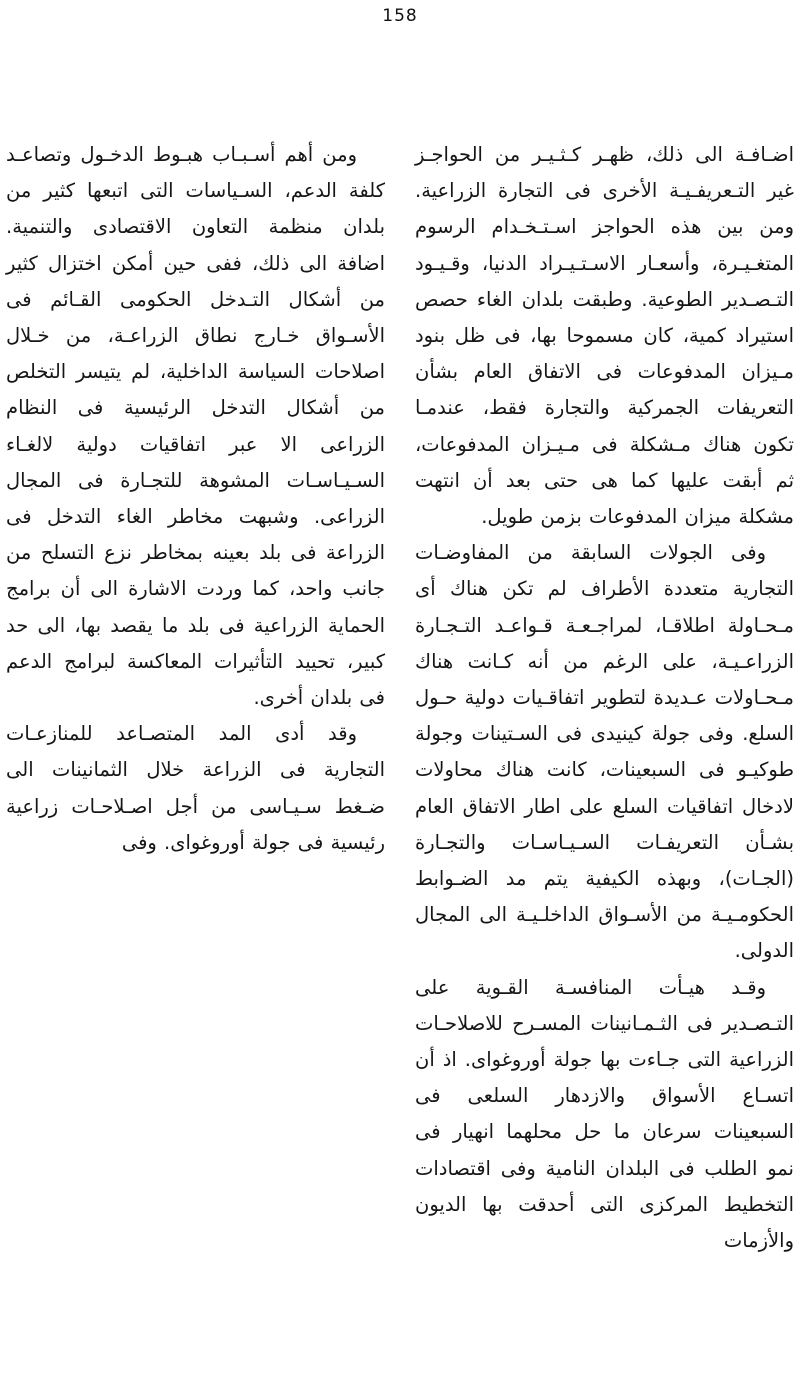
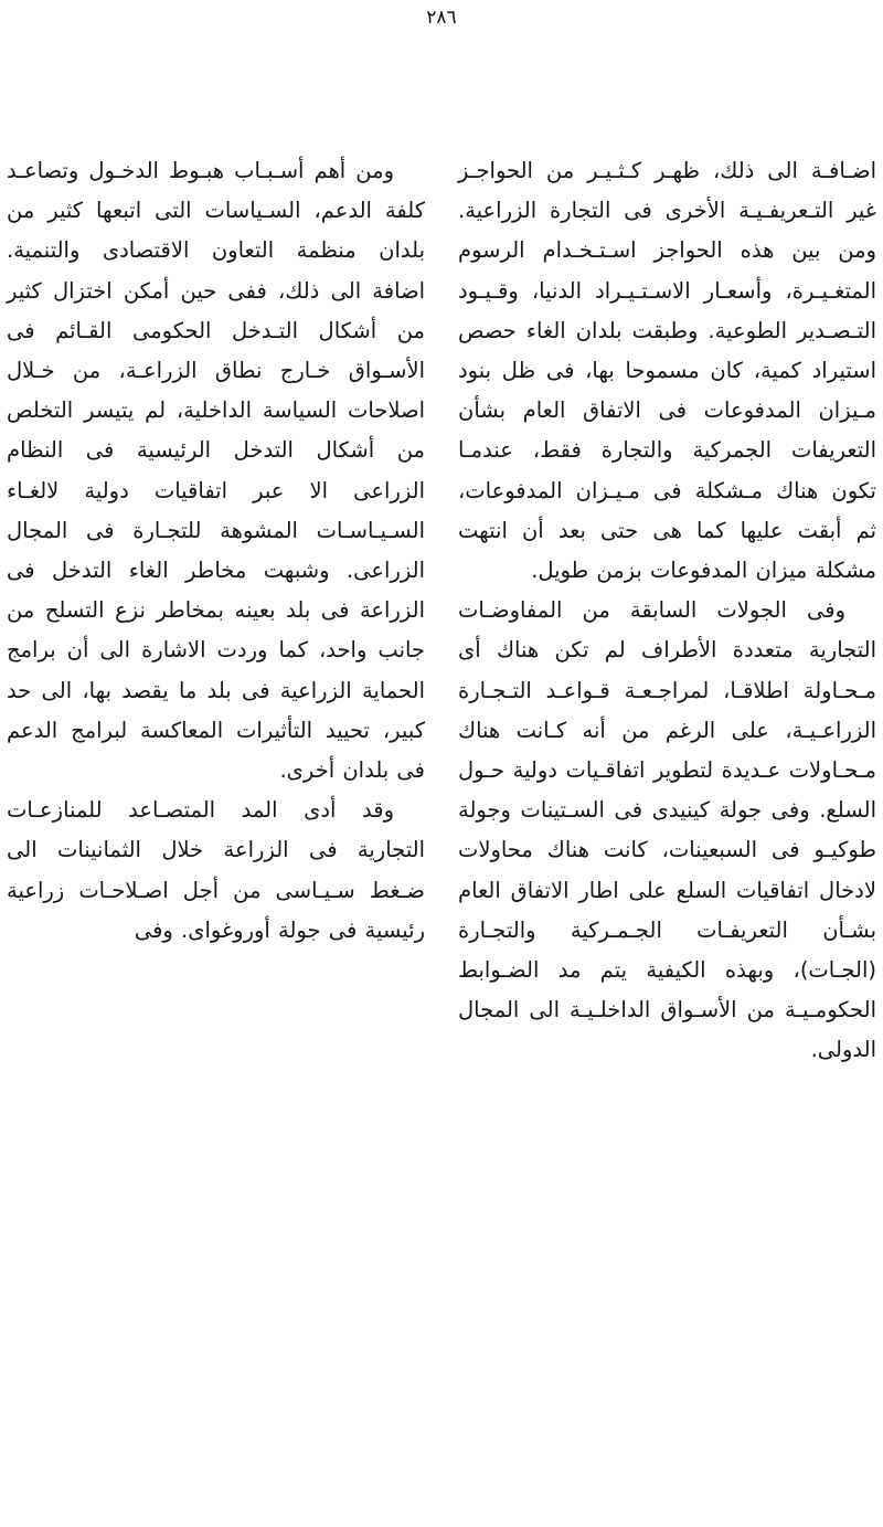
- 158
+ ٢٨٦
  اضـافـة الى ذلك، ظهـر كـثـيـر من الحواجـز غير التـعريفـيـة الأخرى فى التجارة الزراعية. ومن بين هذه الحواجز اسـتـخـدام الرسوم المتغـيـرة، وأسعـار الاسـتـيـراد الدنيا، وقـيـود التـصـدير الطوعية. وطبقت بلدان الغاء حصص استيراد كمية، كان مسموحا بها، فى ظل بنود مـيزان المدفوعات فى الاتفاق العام بشأن التعريفات الجمركية والتجارة فقط، عندمـا تكون هناك مـشكلة فى مـيـزان المدفوعات، ثم أبقت عليها كما هى حتى بعد أن انتهت مشكلة ميزان المدفوعات بزمن طويل.
- وفى الجولات السابقة من المفاوضـات التجارية متعددة الأطراف لم تكن هناك أى مـحـاولة اطلاقـا، لمراجـعـة قـواعـد التـجـارة الزراعـيـة، على الرغم من أنه كـانت هناك مـحـاولات عـديدة لتطوير اتفاقـيات دولية حـول السلع. وفى جولة كينيدى فى السـتينات وجولة طوكيـو فى السبعينات، كانت هناك محاولات لادخال اتفاقيات السلع على اطار الاتفاق العام بشـأن التعريفـات السـيـاسـات والتجـارة (الجـات)، وبهذه الكيفية يتم مد الضـوابط الحكومـيـة من الأسـواق الداخلـيـة الى المجال الدولى.
+ وفى الجولات السابقة من المفاوضـات التجارية متعددة الأطراف لم تكن هناك أى مـحـاولة اطلاقـا، لمراجـعـة قـواعـد التـجـارة الزراعـيـة، على الرغم من أنه كـانت هناك مـحـاولات عـديدة لتطوير اتفاقـيات دولية حـول السلع. وفى جولة كينيدى فى السـتينات وجولة طوكيـو فى السبعينات، كانت هناك محاولات لادخال اتفاقيات السلع على اطار الاتفاق العام بشـأن التعريفـات الجـمـركية والتجـارة (الجـات)، وبهذه الكيفية يتم مد الضـوابط الحكومـيـة من الأسـواق الداخلـيـة الى المجال الدولى.
- وقـد هيـأت المنافسـة القـوية على التـصـدير فى الثـمـانينات المسـرح للاصلاحـات الزراعية التى جـاءت بها جولة أوروغواى. اذ أن اتسـاع الأسواق والازدهار السلعى فى السبعينات سرعان ما حل محلهما انهيار فى نمو الطلب فى البلدان النامية وفى اقتصادات التخطيط المركزى التى أحدقت بها الديون والأزمات
  ومن أهم أسـبـاب هبـوط الدخـول وتصاعـد كلفة الدعم، السـياسات التى اتبعها كثير من بلدان منظمة التعاون الاقتصادى والتنمية. اضافة الى ذلك، ففى حين أمكن اختزال كثير من أشكال التـدخل الحكومى القـائم فى الأسـواق خـارج نطاق الزراعـة، من خـلال اصلاحات السياسة الداخلية، لم يتيسر التخلص من أشكال التدخل الرئيسية فى النظام الزراعى الا عبر اتفاقيات دولية لالغـاء السـيـاسـات المشوهة للتجـارة فى المجال الزراعى. وشبهت مخاطر الغاء التدخل فى الزراعة فى بلد بعينه بمخاطر نزع التسلح من جانب واحد، كما وردت الاشارة الى أن برامج الحماية الزراعية فى بلد ما يقصد بها، الى حد كبير، تحييد التأثيرات المعاكسة لبرامج الدعم فى بلدان أخرى.
  وقد أدى المد المتصـاعد للمنازعـات التجارية فى الزراعة خلال الثمانينات الى ضـغط سـيـاسى من أجل اصـلاحـات زراعية رئيسية فى جولة أوروغواى. وفى
